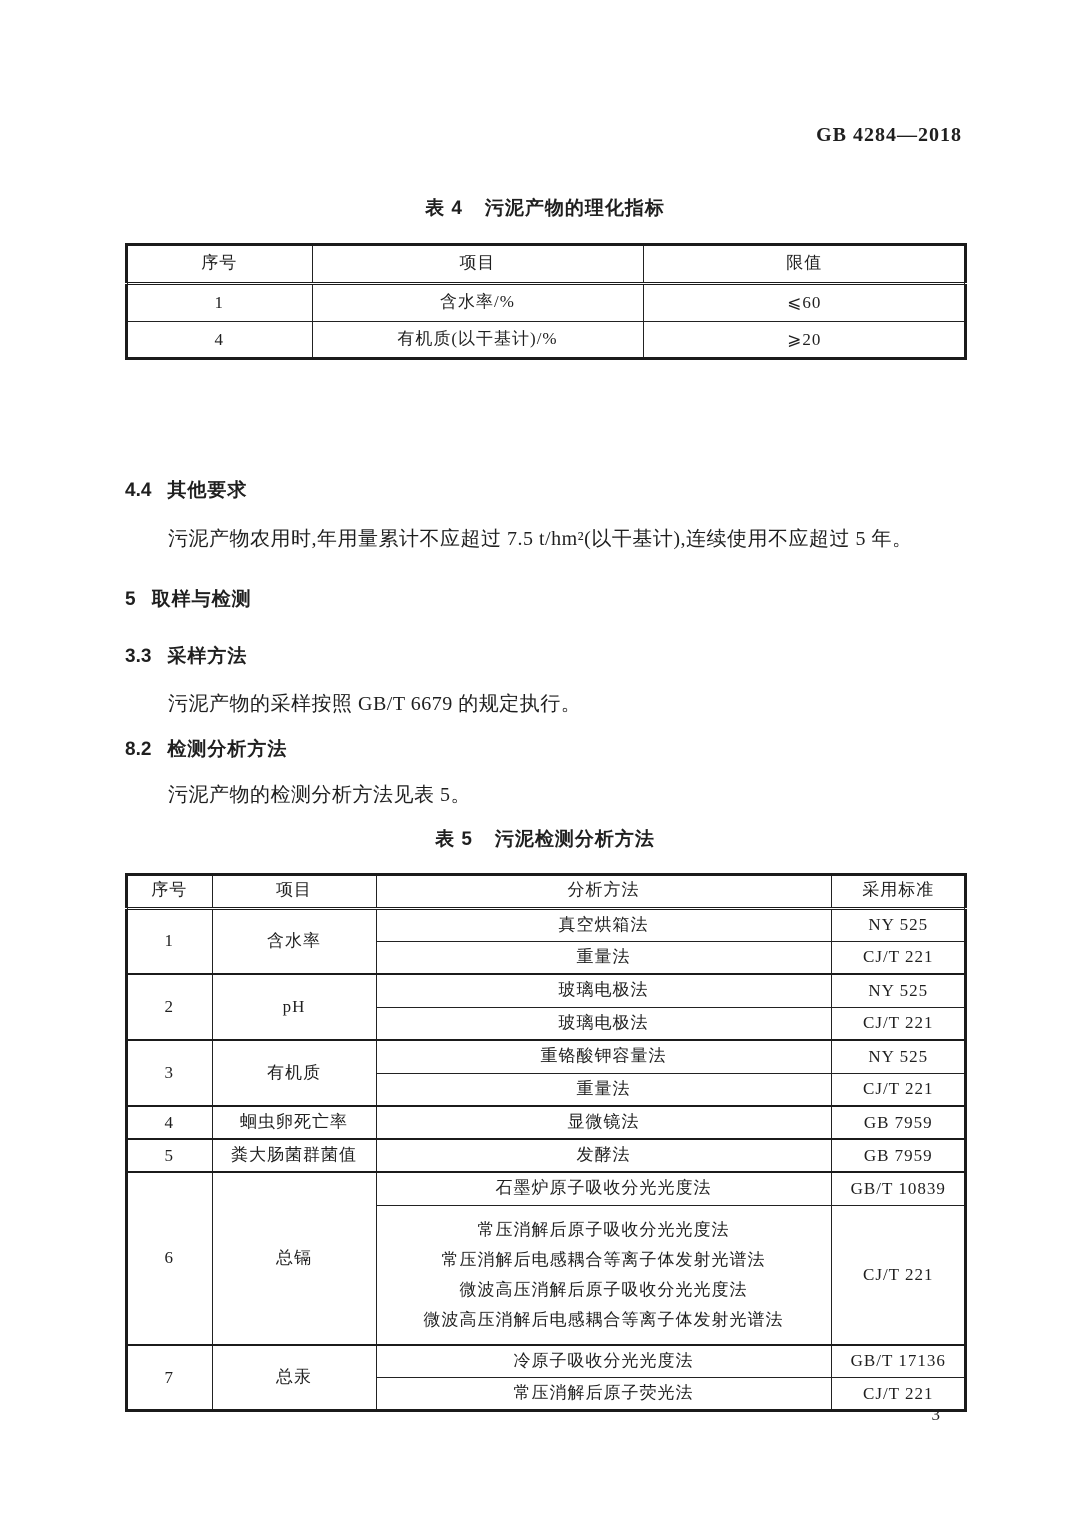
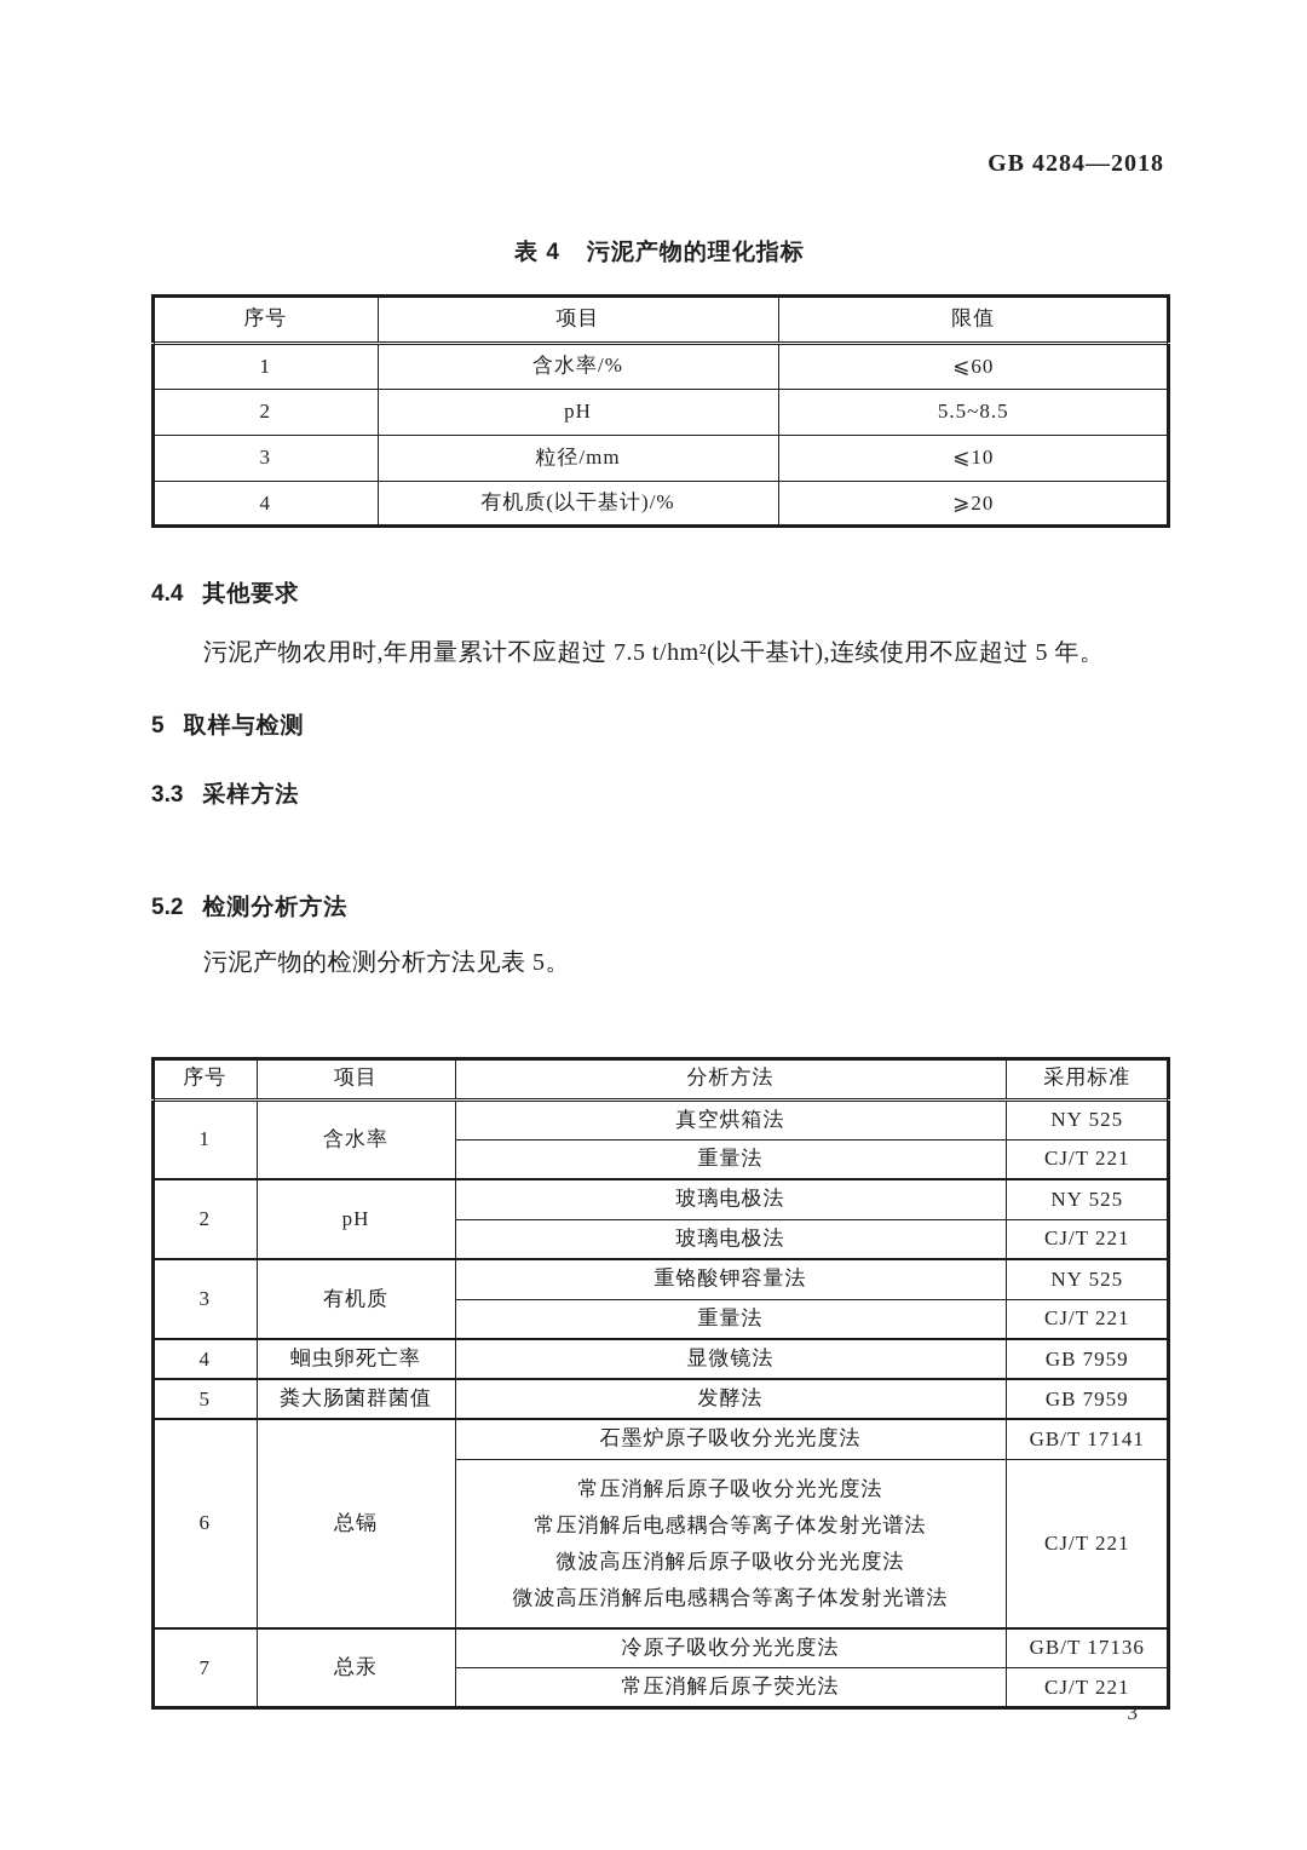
  GB 4284—2018
  表 4 污泥产物的理化指标
  序号	项目	限值
  1	含水率/%	⩽60
+ 2	pH	5.5~8.5
+ 3	粒径/mm	⩽10
  4	有机质(以干基计)/%	⩾20
  4.4 其他要求
  污泥产物农用时,年用量累计不应超过 7.5 t/hm²(以干基计),连续使用不应超过 5 年。
  5 取样与检测
  3.3 采样方法
- 污泥产物的采样按照 GB/T 6679 的规定执行。
- 8.2 检测分析方法
+ 5.2 检测分析方法
  污泥产物的检测分析方法见表 5。
- 表 5 污泥检测分析方法
  序号	项目	分析方法	采用标准
  1	含水率	真空烘箱法	NY 525
  重量法	CJ/T 221
  2	pH	玻璃电极法	NY 525
  玻璃电极法	CJ/T 221
  3	有机质	重铬酸钾容量法	NY 525
  重量法	CJ/T 221
  4	蛔虫卵死亡率	显微镜法	GB 7959
  5	粪大肠菌群菌值	发酵法	GB 7959
- 6	总镉	石墨炉原子吸收分光光度法	GB/T 10839
+ 6	总镉	石墨炉原子吸收分光光度法	GB/T 17141
  常压消解后原子吸收分光光度法 常压消解后电感耦合等离子体发射光谱法 微波高压消解后原子吸收分光光度法 微波高压消解后电感耦合等离子体发射光谱法	CJ/T 221
  7	总汞	冷原子吸收分光光度法	GB/T 17136
  常压消解后原子荧光法	CJ/T 221
  3
